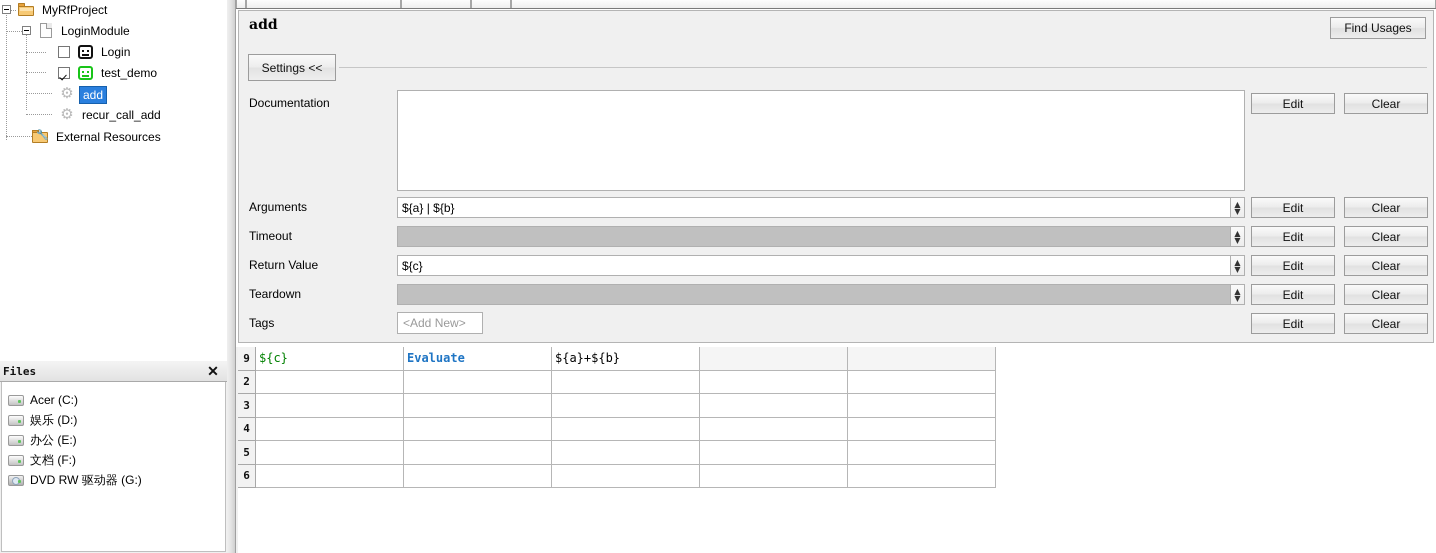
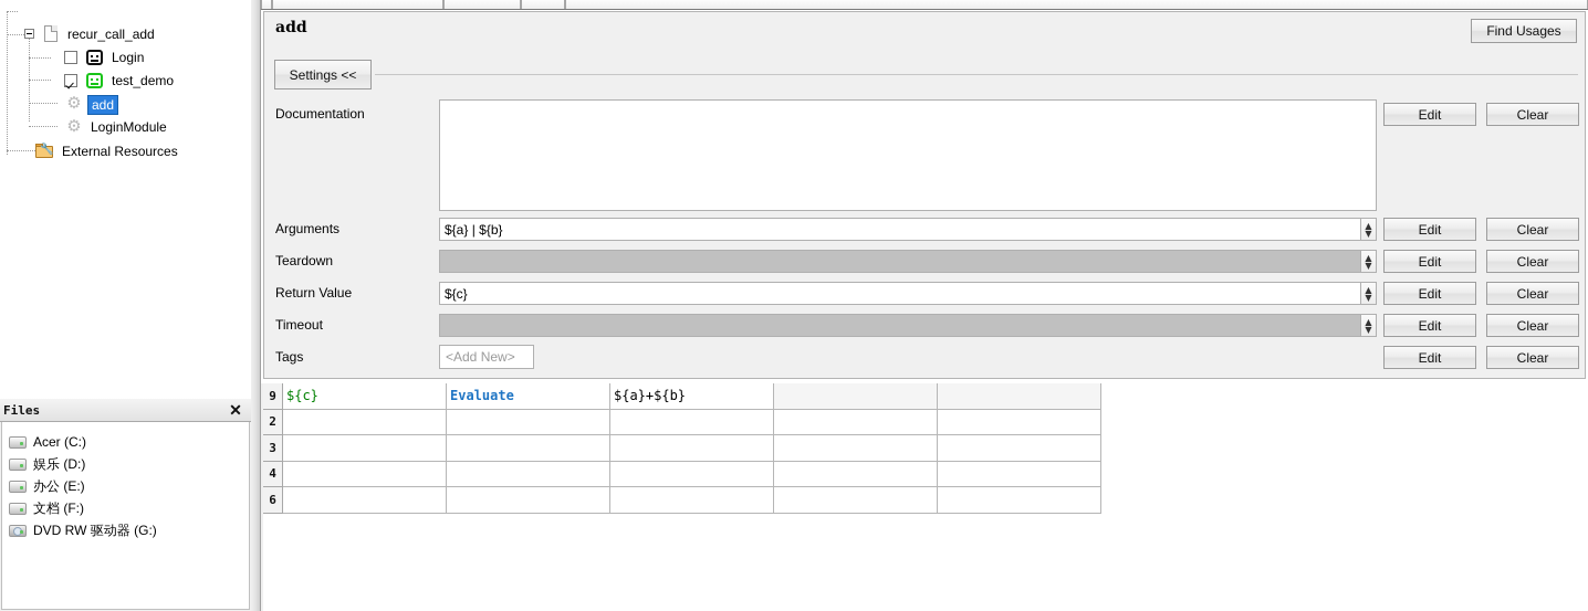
- MyRfProject
- LoginModule
+ recur_call_add
  Login
  test_demo
  ⚙
  add
  ⚙
- recur_call_add
+ LoginModule
  🔧
  External Resources
  Files
  ✕
  Acer (C:)
  娱乐 (D:)
  办公 (E:)
  文档 (F:)
  DVD RW 驱动器 (G:)
  add
  Find Usages
  Settings <<
  Documentation
  Edit
  Clear
  Arguments
  ${a} | ${b}
  ▲
  ▼
  Edit
  Clear
- Timeout
+ Teardown
  ▲
  ▼
  Edit
  Clear
  Return Value
  ${c}
  ▲
  ▼
  Edit
  Clear
- Teardown
+ Timeout
  ▲
  ▼
  Edit
  Clear
  Tags
  <Add New>
  Edit
  Clear
  9
  ${c}
  Evaluate
  ${a}+${b}
  2
  3
  4
- 5
  6
